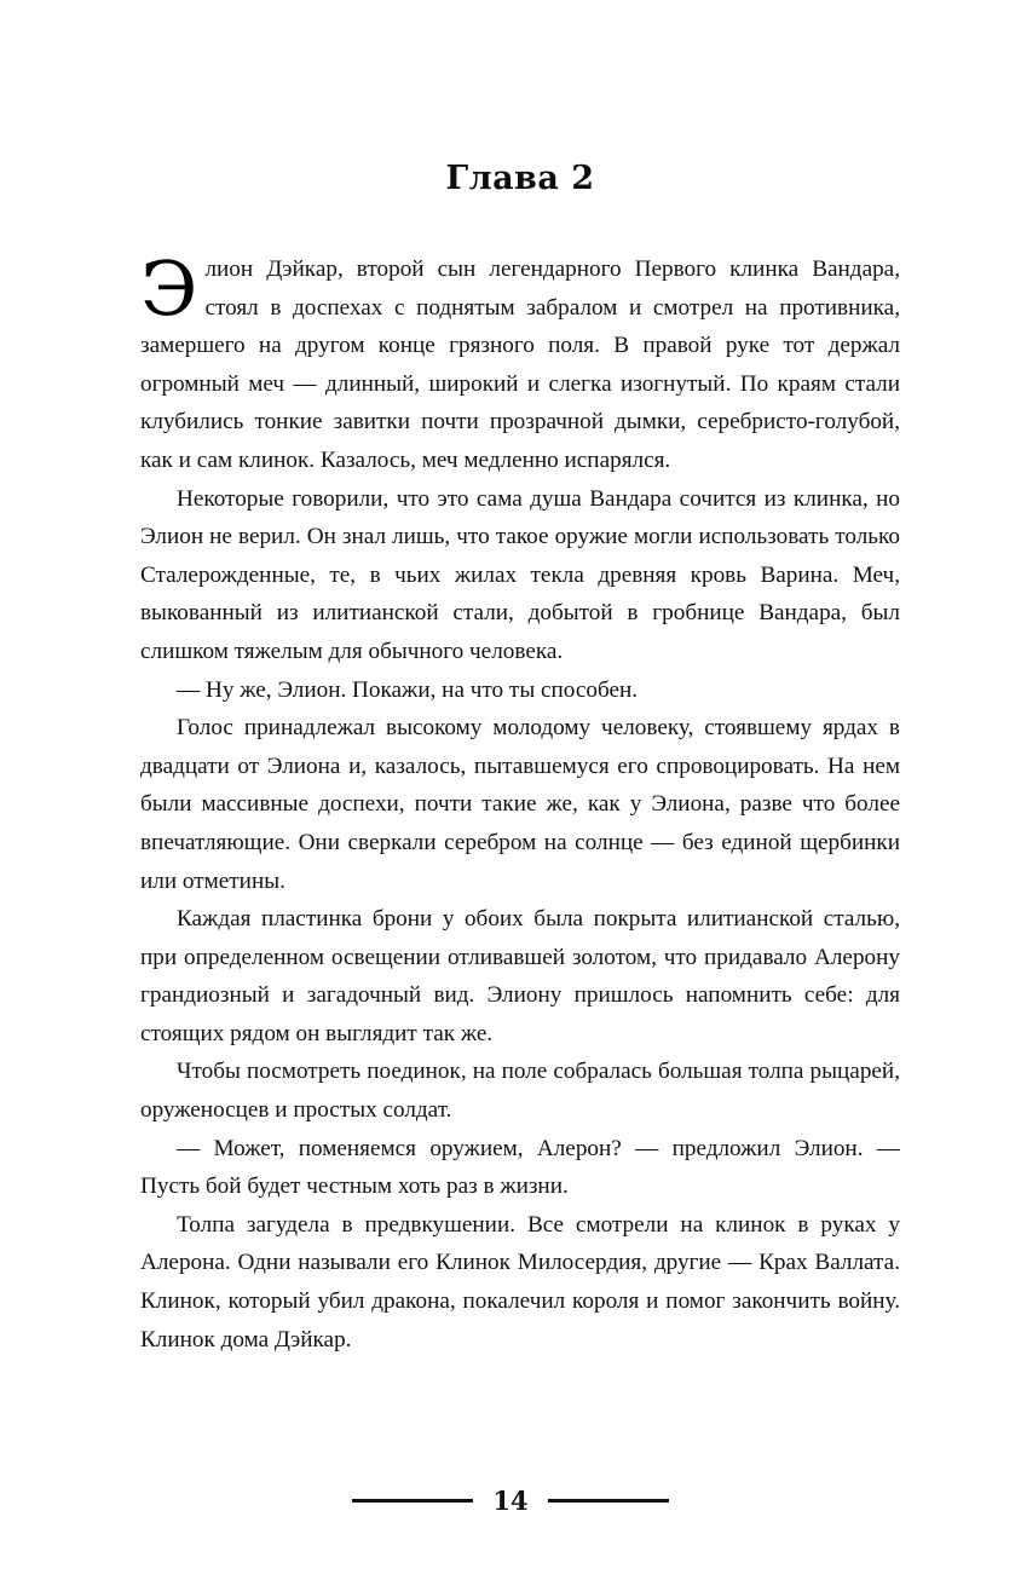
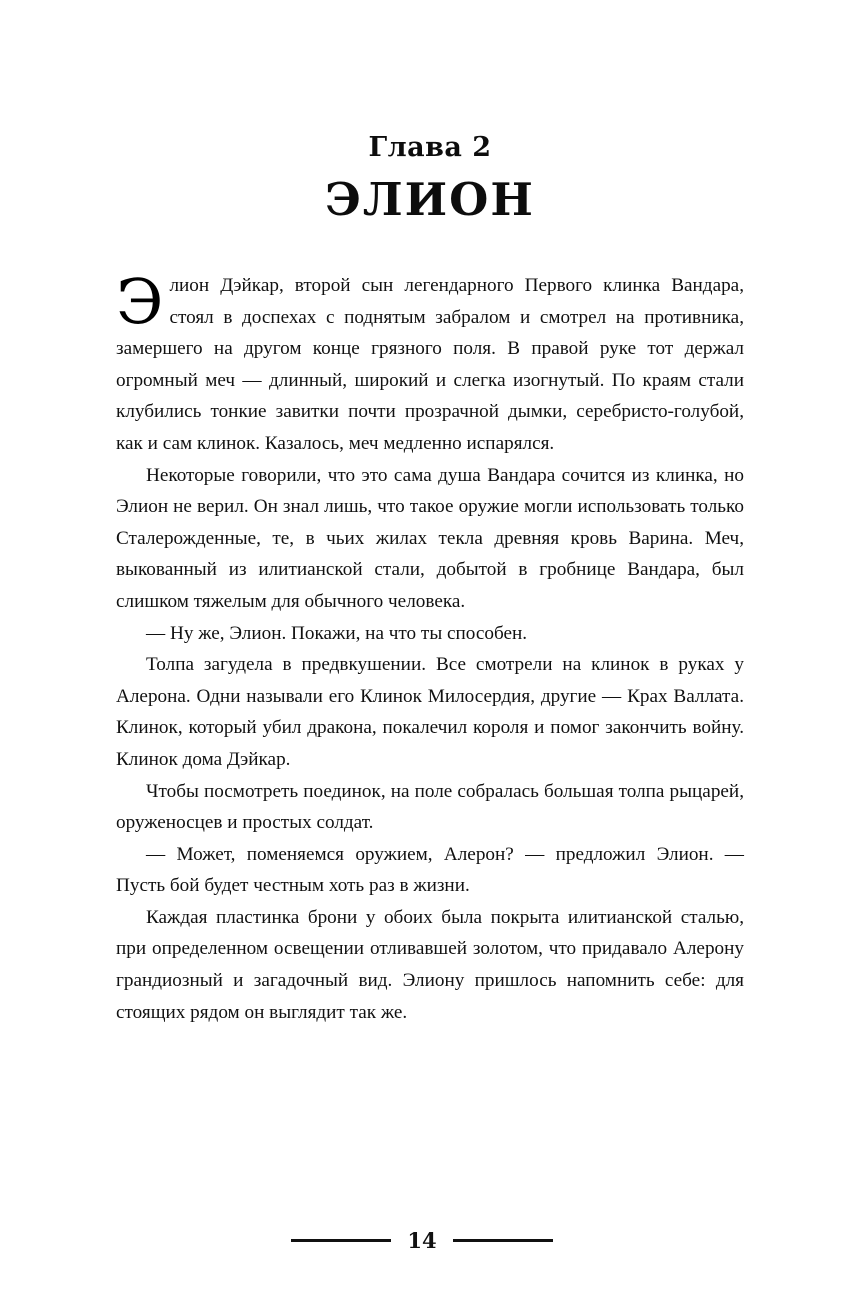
  Глава 2
+ ЭЛИОН
  Э
  лион Дэйкар, второй сын легендарного Первого клинка Вандара, стоял в доспехах с поднятым забралом и смотрел на противника, замершего на другом конце грязного поля. В правой руке тот держал огромный меч — длинный, широкий и слегка изогнутый. По краям стали клубились тонкие завитки почти прозрачной дымки, серебристо-голубой, как и сам клинок. Казалось, меч медленно испарялся.
  Некоторые говорили, что это сама душа Вандара сочится из клинка, но Элион не верил. Он знал лишь, что такое оружие могли использовать только Сталерожденные, те, в чьих жилах текла древняя кровь Варина. Меч, выкованный из илитианской стали, добытой в гробнице Вандара, был слишком тяжелым для обычного человека.
  — Ну же, Элион. Покажи, на что ты способен.
- Голос принадлежал высокому молодому человеку, стоявшему ярдах в двадцати от Элиона и, казалось, пытавшемуся его спровоцировать. На нем были массивные доспехи, почти такие же, как у Элиона, разве что более впечатляющие. Они сверкали серебром на солнце — без единой щербинки или отметины.
- Каждая пластинка брони у обоих была покрыта илитианской сталью, при определенном освещении отливавшей золотом, что придавало Алерону грандиозный и загадочный вид. Элиону пришлось напомнить себе: для стоящих рядом он выглядит так же.
+ Толпа загудела в предвкушении. Все смотрели на клинок в руках у Алерона. Одни называли его Клинок Милосердия, другие — Крах Валлата. Клинок, который убил дракона, покалечил короля и помог закончить войну. Клинок дома Дэйкар.
  Чтобы посмотреть поединок, на поле собралась большая толпа рыцарей, оруженосцев и простых солдат.
  — Может, поменяемся оружием, Алерон? — предложил Элион. — Пусть бой будет честным хоть раз в жизни.
- Толпа загудела в предвкушении. Все смотрели на клинок в руках у Алерона. Одни называли его Клинок Милосердия, другие — Крах Валлата. Клинок, который убил дракона, покалечил короля и помог закончить войну. Клинок дома Дэйкар.
+ Каждая пластинка брони у обоих была покрыта илитианской сталью, при определенном освещении отливавшей золотом, что придавало Алерону грандиозный и загадочный вид. Элиону пришлось напомнить себе: для стоящих рядом он выглядит так же.
  14
